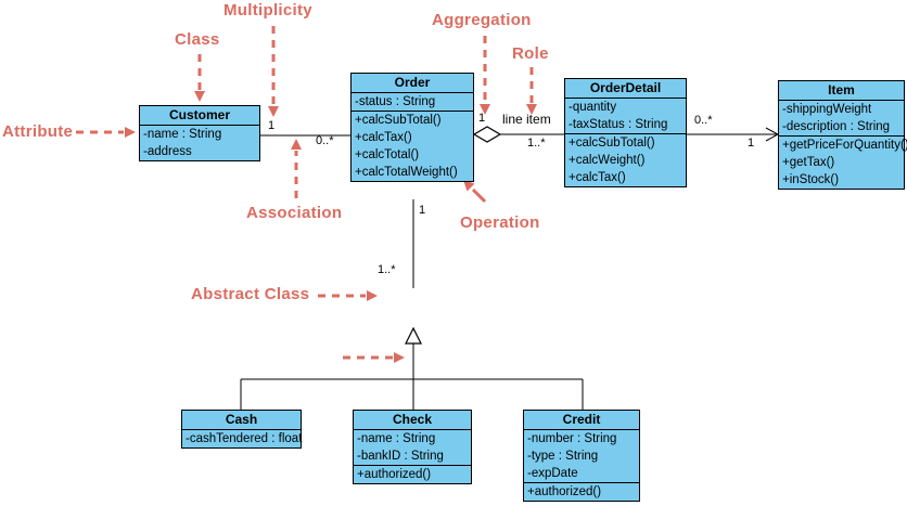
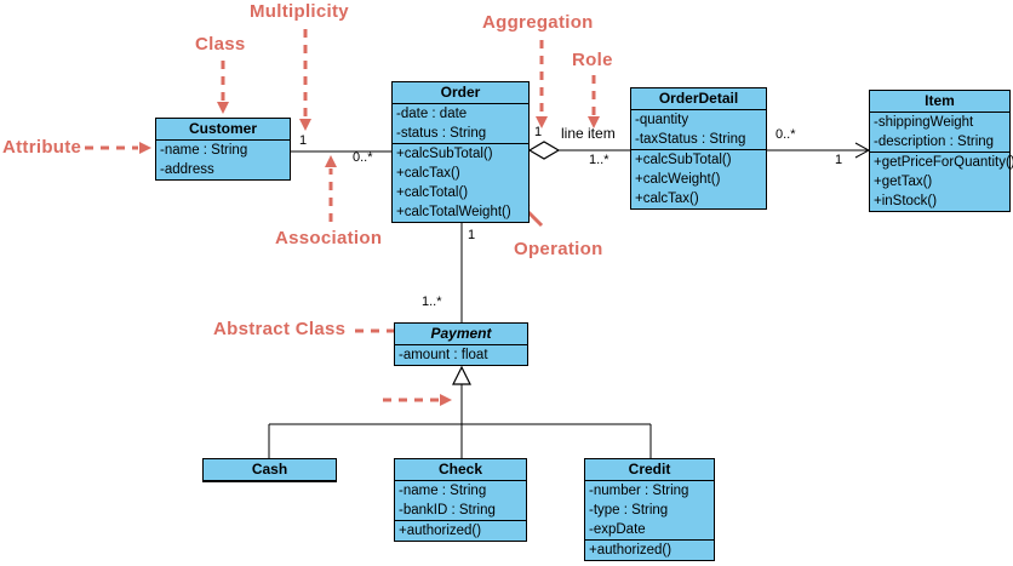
  Customer
  -name : String
  -address
  Order
+ -date : date
  -status : String
  +calcSubTotal()
  +calcTax()
  +calcTotal()
  +calcTotalWeight()
  OrderDetail
  -quantity
  -taxStatus : String
  +calcSubTotal()
  +calcWeight()
  +calcTax()
  Item
  -shippingWeight
  -description : String
  +getPriceForQuantity(
  +getTax()
  +inStock()
+ Payment
+ -amount : float
  Cash
- -cashTendered : float
  Check
  -name : String
  -bankID : String
  +authorized()
  Credit
  -number : String
  -type : String
  -expDate
  +authorized()
  1
  0..*
  1
  line item
  1..*
  0..*
  1
  1
  1..*
  Multiplicity
  Class
  Aggregation
  Role
  Attribute
  Association
  Operation
  Abstract Class
